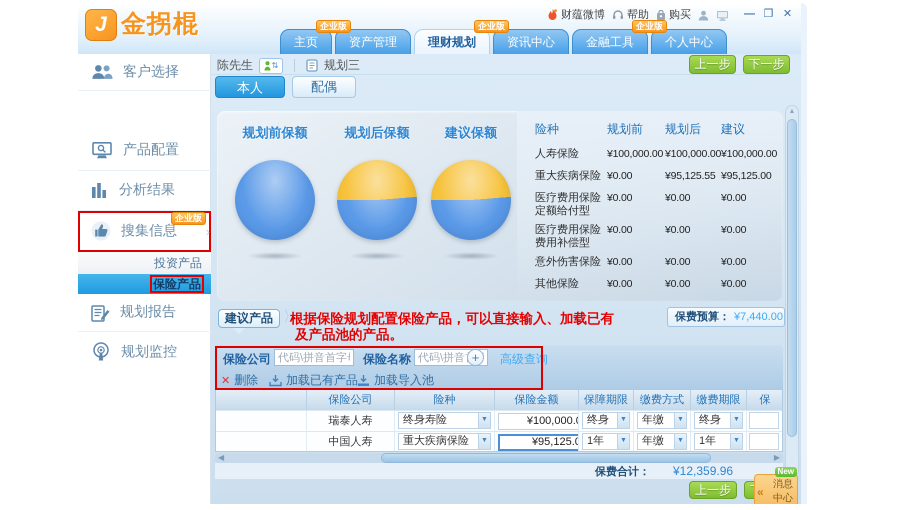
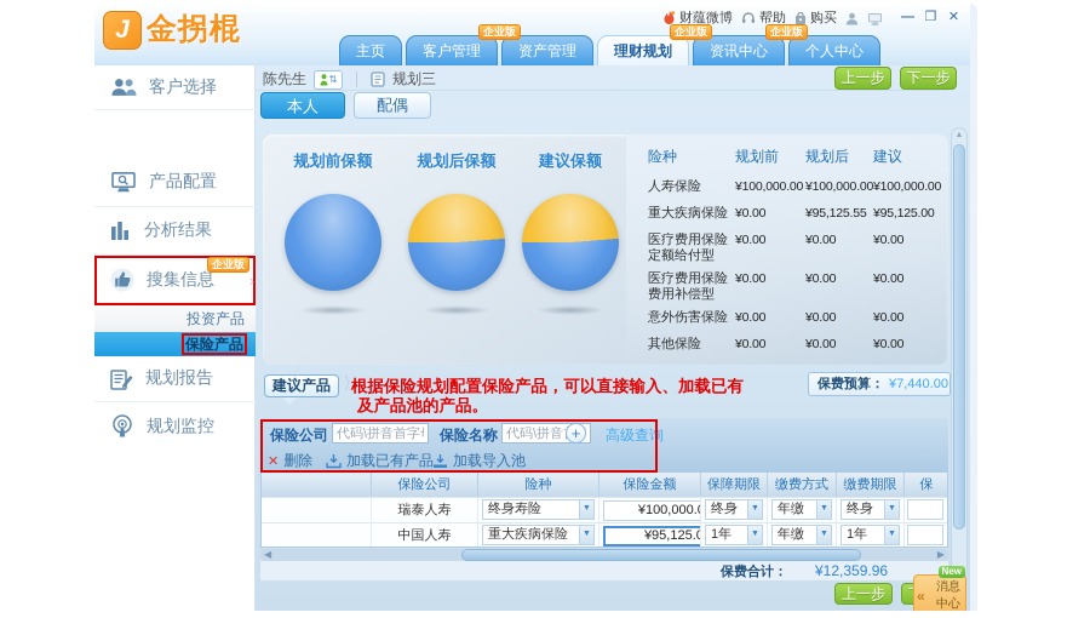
  财蕴微博
  帮助
  购买
  —
  ❐
  ✕
  J
  金拐棍
  主页
+ 客户管理
  资产管理
  企业版
  理财规划
  资讯中心
  企业版
- 金融工具
  个人中心
  企业版
  客户选择
  产品配置
  分析结果
  搜集信息
  企业版
  ›
  投资产品
  保险产品
  规划报告
  规划监控
  陈先生
  ⇅
  规划三
  上一步
  下一步
  本人
  配偶
  规划前保额
  规划后保额
  建议保额
  险种
  规划前
  规划后
  建议
  人寿保险
  ¥100,000.00
  ¥100,000.00
  ¥100,000.00
  重大疾病保险
  ¥0.00
  ¥95,125.55
  ¥95,125.00
  医疗费用保险
  定额给付型
  ¥0.00
  ¥0.00
  ¥0.00
  医疗费用保险
  费用补偿型
  ¥0.00
  ¥0.00
  ¥0.00
  意外伤害保险
  ¥0.00
  ¥0.00
  ¥0.00
  其他保险
  ¥0.00
  ¥0.00
  ¥0.00
  建议产品
  〉
  根据保险规划配置保险产品，可以直接输入、加载已有
  及产品池的产品。
  保费预算：
  ¥7,440.00
  保险公司
  代码\拼音首字
  保险名称
  +
  高级查询
  ✕
  删除
  加载已有产品
  加载导入池
  保险公司
  险种
  保险金额
  保障期限
  缴费方式
  缴费期限
  保
  瑞泰人寿
  终身寿险
  ¥100,000.
  终身
  年缴
  终身
  中国人寿
  重大疾病保险
  ¥95,125.0
  1年
  年缴
  1年
  ◀
  ▶
  保费合计：
  ¥12,359.96
  上一步
  «
  消息
  中心
  New
